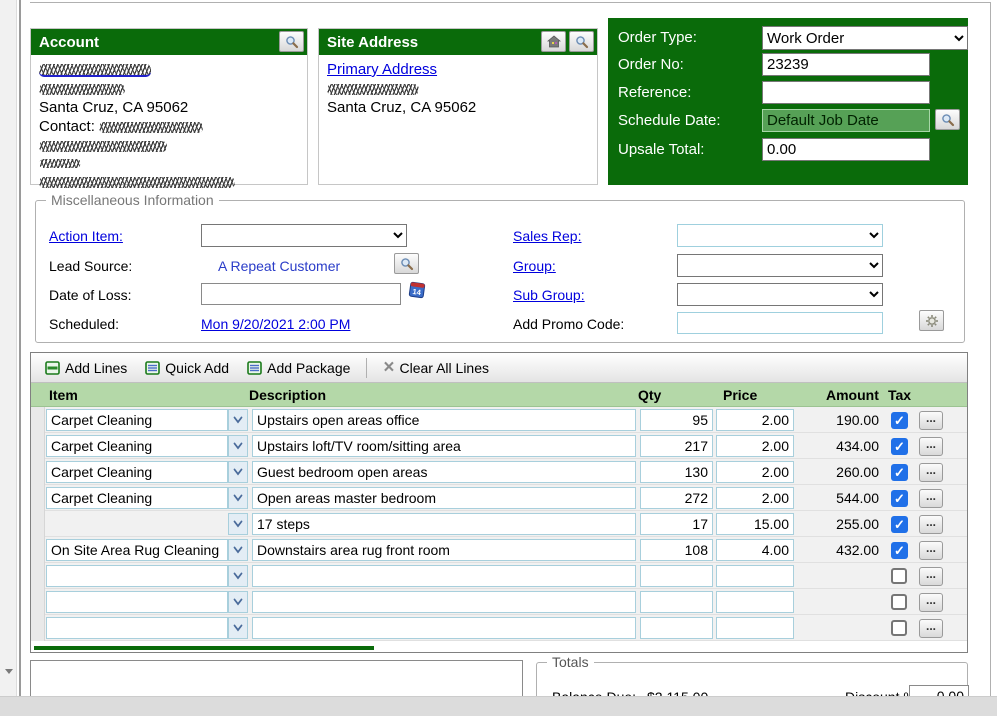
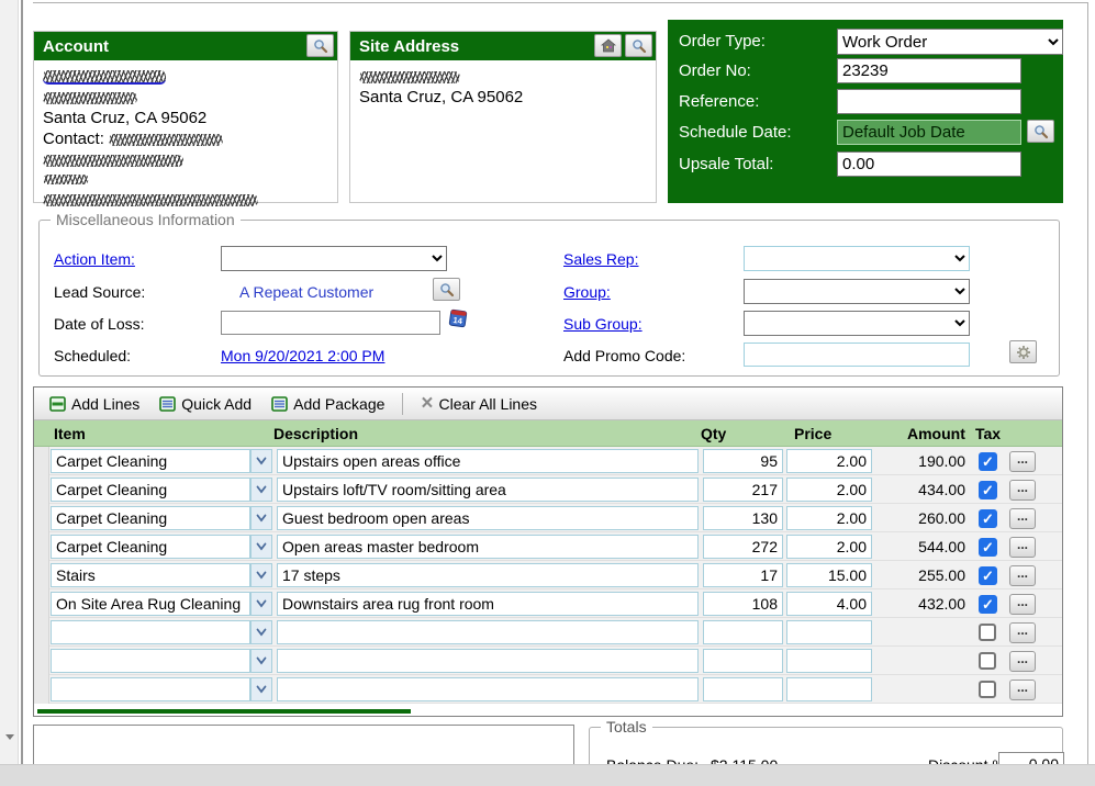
  Account
  Santa Cruz, CA 95062
  Contact:
  Site Address
- Primary Address
  Santa Cruz, CA 95062
  Order Type:
  Work Order
  Order No:
  23239
  Reference:
  Schedule Date:
  Default Job Date
  Upsale Total:
  0.00
  Miscellaneous Information
  Action Item:
  Lead Source:
  A Repeat Customer
  Date of Loss:
  Scheduled:
  Mon 9/20/2021 2:00 PM
  Sales Rep:
  Group:
  Sub Group:
  Add Promo Code:
  Add Lines
  Quick Add
  Add Package
  ×
  Clear All Lines
  Item
  Description
  Qty
  Price
  Amount
  Tax
  Carpet Cleaning
  Upstairs open areas office
  95
  2.00
  190.00
  ...
  Carpet Cleaning
  Upstairs loft/TV room/sitting area
  217
  2.00
  434.00
  ...
  Carpet Cleaning
  Guest bedroom open areas
  130
  2.00
  260.00
  ...
  Carpet Cleaning
  Open areas master bedroom
  272
  2.00
  544.00
  ...
+ Stairs
  17 steps
  17
  15.00
  255.00
  ...
  On Site Area Rug Cleaning
  Downstairs area rug front room
  108
  4.00
  432.00
  ...
  ...
  ...
  ...
  Totals
